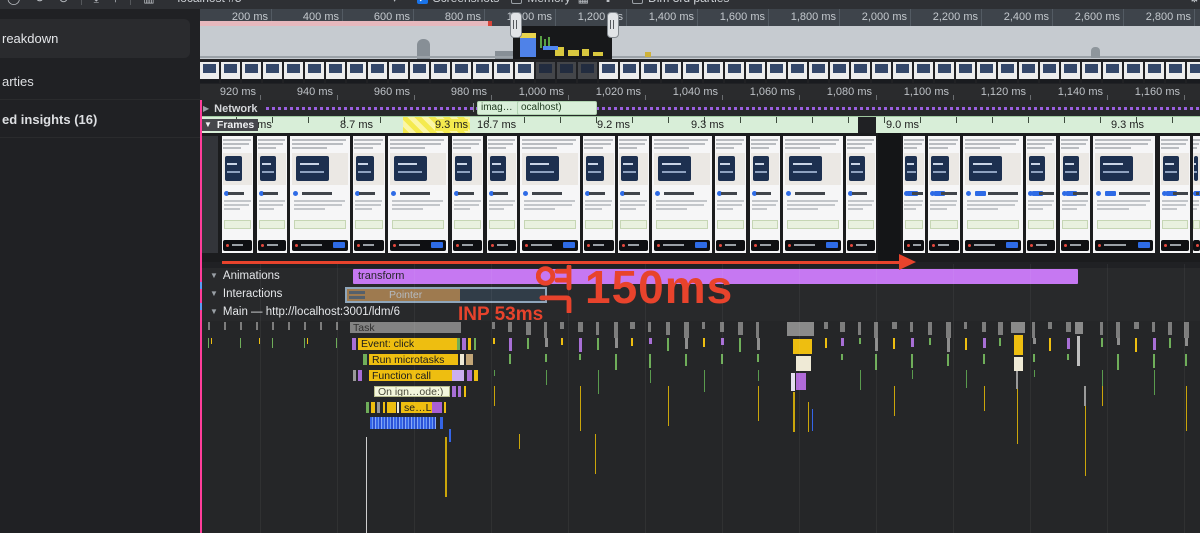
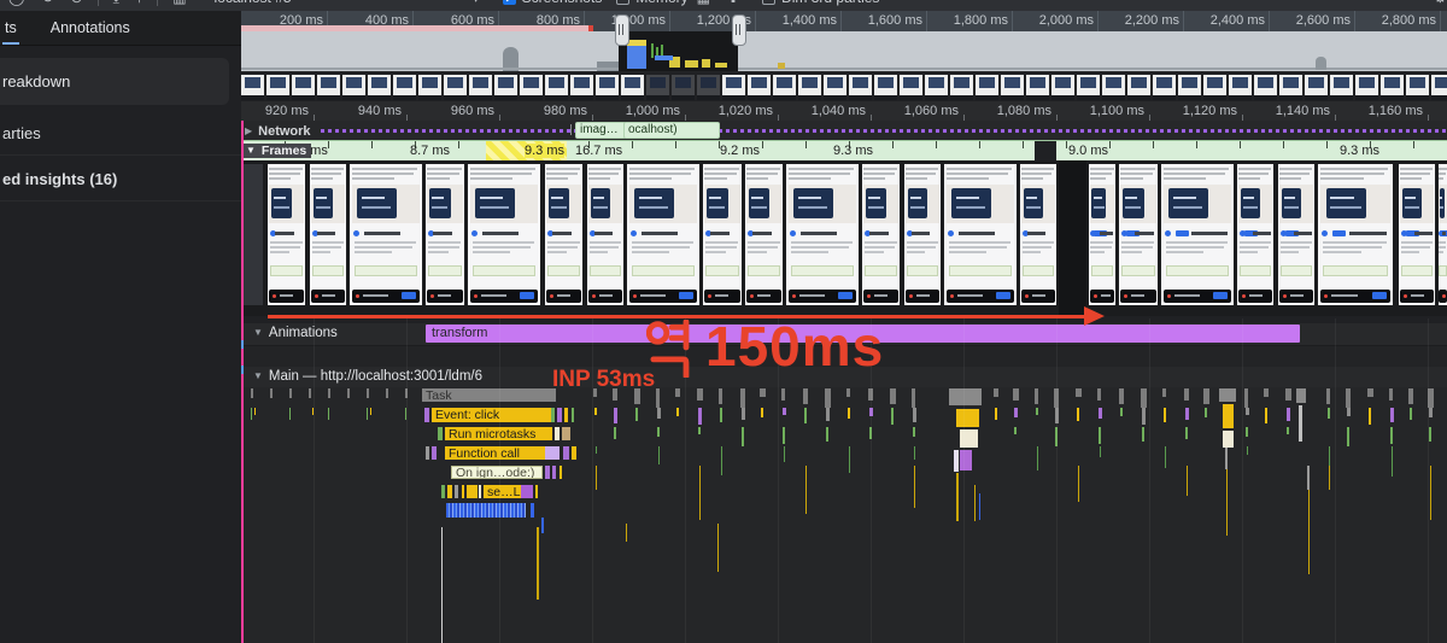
+ ts
+ Annotations
  reakdown
  arties
  ed insights (16)
  200 ms
  400 ms
  600 ms
  800 ms
  1,200s
  1,400 ms
  1,600 ms
  1,800 ms
  2,000 ms
  2,200 ms
  2,400 ms
  2,600 ms
  2,800 ms
  920 ms
  940 ms
  960 ms
  980 ms
  1,000 ms
  1,020 ms
  1,040 ms
  1,060 ms
  1,080 ms
  1,100 ms
  1,120 ms
  1,140 ms
  1,160 ms
  ▶ Network
  imag…
  ocalhost)
  ▼ Frames
  8.7 ms
  9.3 ms
  16.7 ms
  9.2 ms
  9.3 ms
  9.0 ms
  9.3 ms
  150ms
  ▼ Animations
  transform
- ▼ Interactions
- Pointer
  ▼ Main — http://localhost:3001/ldm/6
  INP 53ms
  Task
  Event: click
  Run microtasks
  Function call
  On ign…ode:)
  se…L
